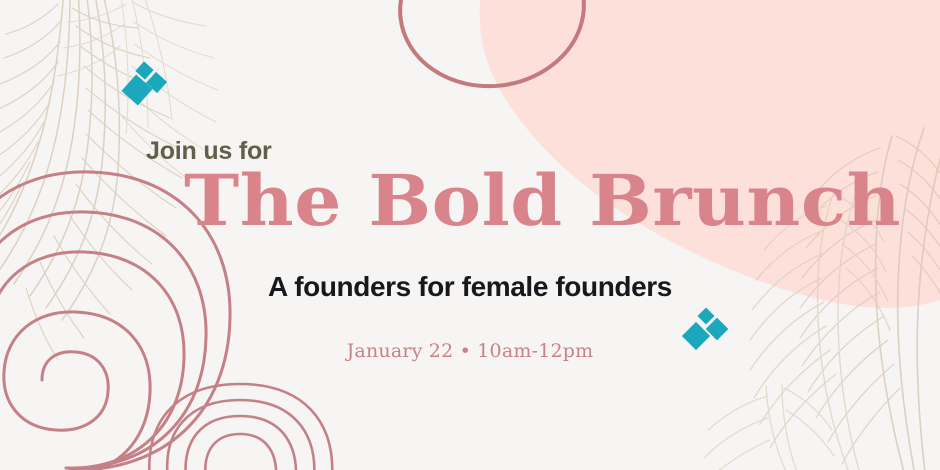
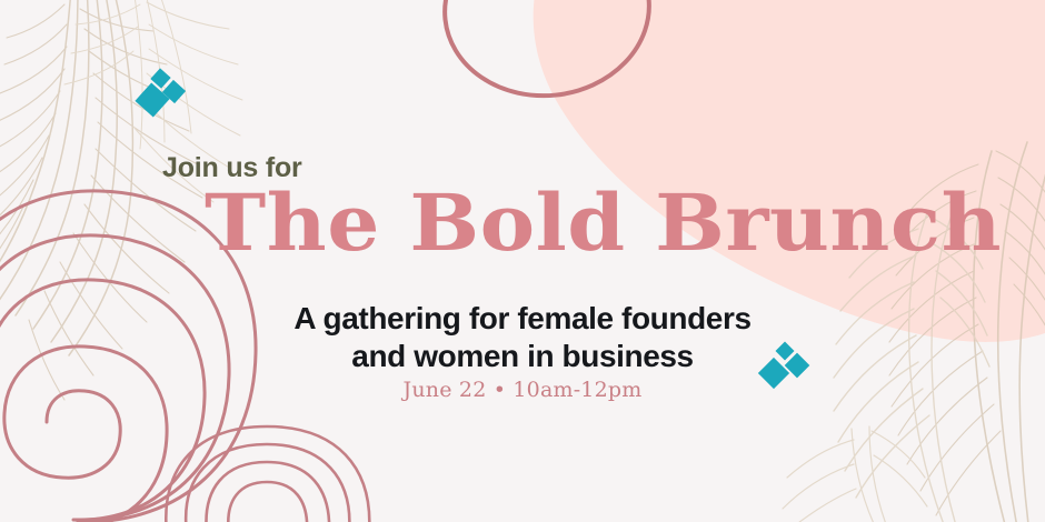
  Join us for
  The Bold Brunch
- A founders for female founders
+ A gathering for female founders
+ and women in business
- January 22 • 10am-12pm
+ June 22 • 10am-12pm
